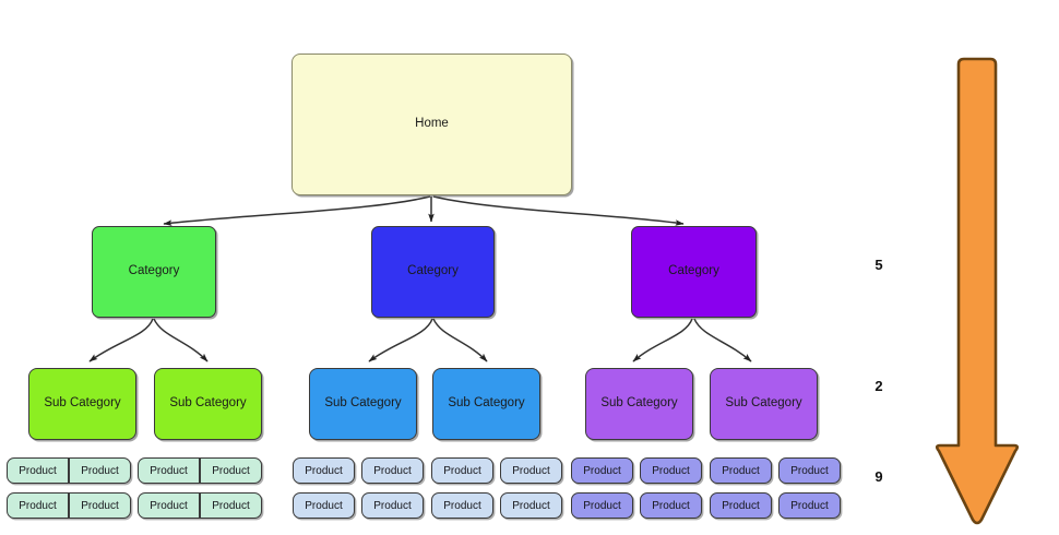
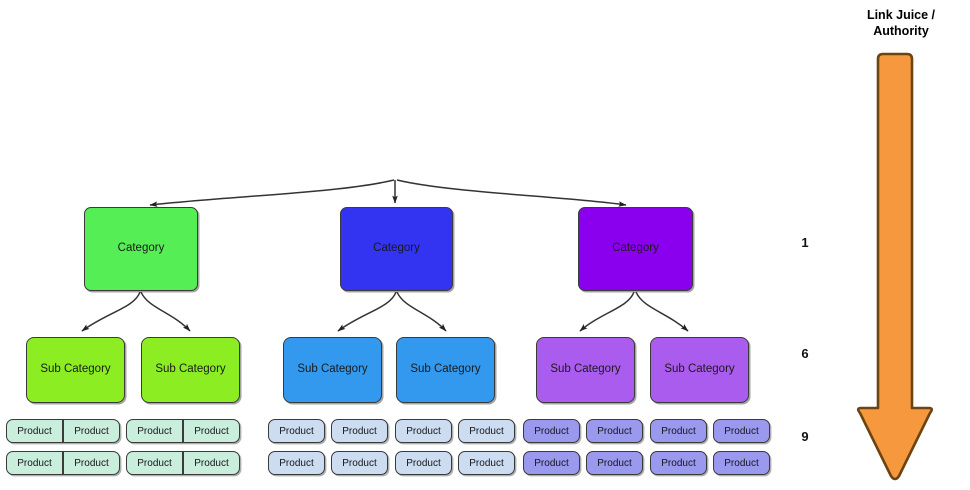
- Home
  Category
  Category
  Category
  Sub Category
  Sub Category
  Sub Category
  Sub Category
  Sub Category
  Sub Category
  Product
  Product
  Product
  Product
  Product
  Product
  Product
  Product
  Product
  Product
  Product
  Product
  Product
  Product
  Product
  Product
  Product
  Product
  Product
  Product
  Product
  Product
  Product
  Product
+ Link Juice /
+ Authority
- 5
+ 1
- 2
+ 6
  9
